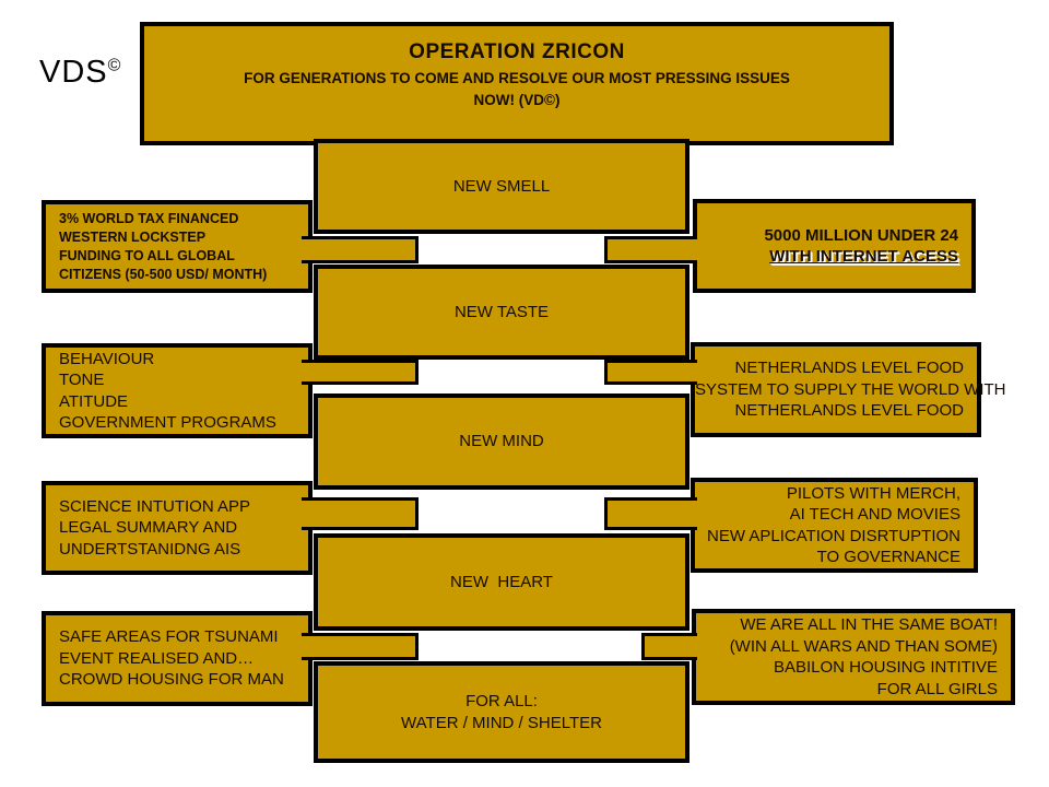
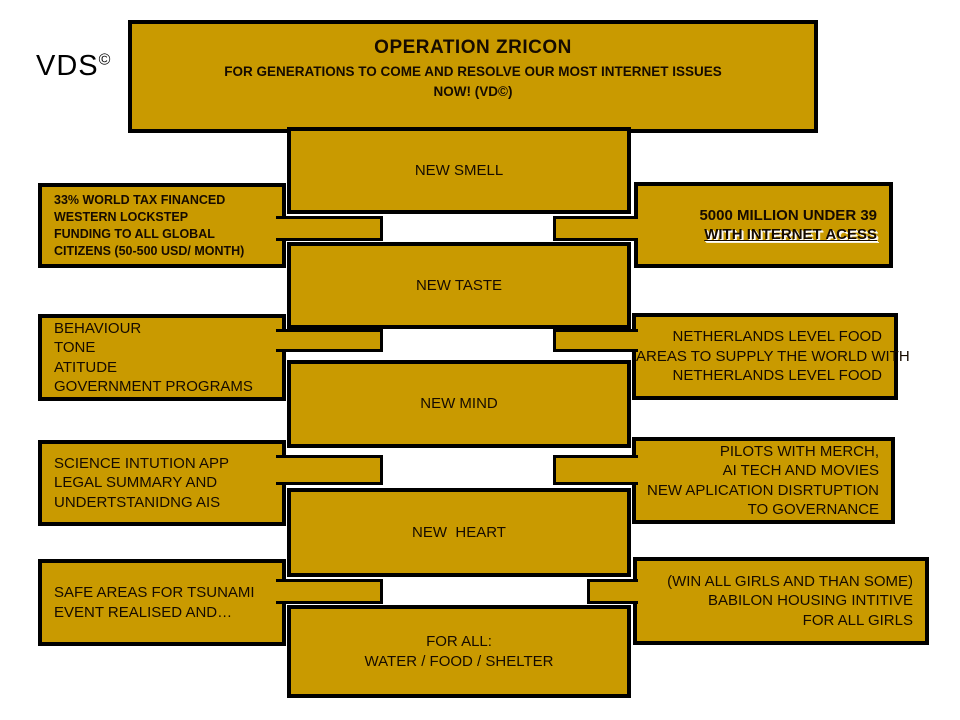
  VDS©
  OPERATION ZRICON
- FOR GENERATIONS TO COME AND RESOLVE OUR MOST PRESSING ISSUES
+ FOR GENERATIONS TO COME AND RESOLVE OUR MOST INTERNET ISSUES
  NOW! (VD©)
- 3% WORLD TAX FINANCED
+ 33% WORLD TAX FINANCED
  WESTERN LOCKSTEP
  FUNDING TO ALL GLOBAL
  CITIZENS (50-500 USD/ MONTH)
  BEHAVIOUR
  TONE
  ATITUDE
  GOVERNMENT PROGRAMS
  SCIENCE INTUTION APP
  LEGAL SUMMARY AND
  UNDERTSTANIDNG AIS
  SAFE AREAS FOR TSUNAMI
  EVENT REALISED AND…
- CROWD HOUSING FOR MAN
- 5000 MILLION UNDER 24
+ 5000 MILLION UNDER 39
  WITH INTERNET ACESS
  NETHERLANDS LEVEL FOOD
- SYSTEM TO SUPPLY THE WORLD WITH
+ AREAS TO SUPPLY THE WORLD WITH
  NETHERLANDS LEVEL FOOD
  PILOTS WITH MERCH,
  AI TECH AND MOVIES
  NEW APLICATION DISRTUPTION
  TO GOVERNANCE
- WE ARE ALL IN THE SAME BOAT!
- (WIN ALL WARS AND THAN SOME)
+ (WIN ALL GIRLS AND THAN SOME)
  BABILON HOUSING INTITIVE
  FOR ALL GIRLS
  NEW SMELL
  NEW TASTE
  NEW MIND
  NEW HEART
  FOR ALL:
- WATER / MIND / SHELTER
+ WATER / FOOD / SHELTER
